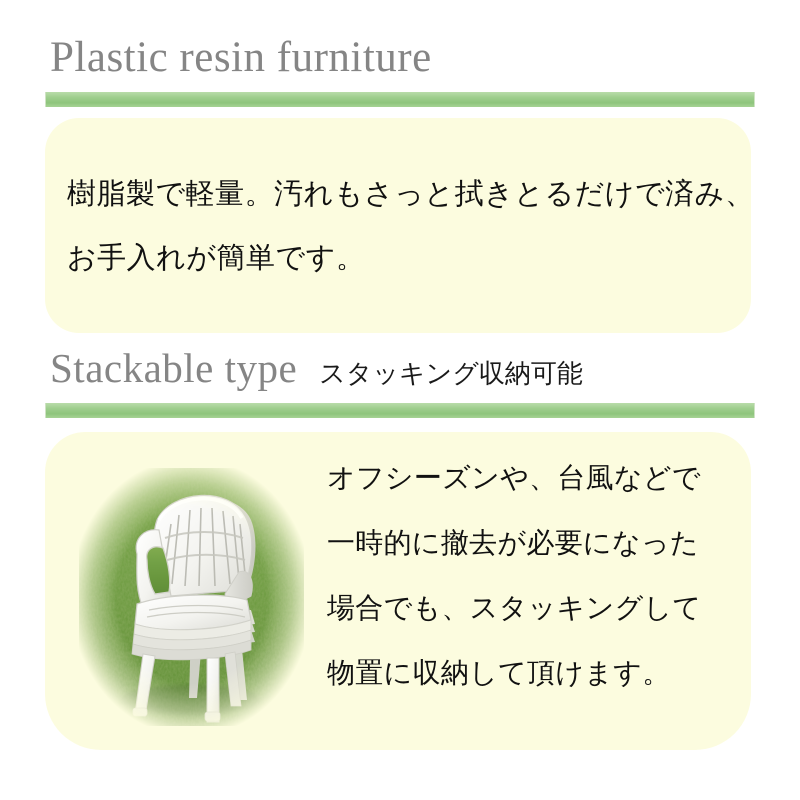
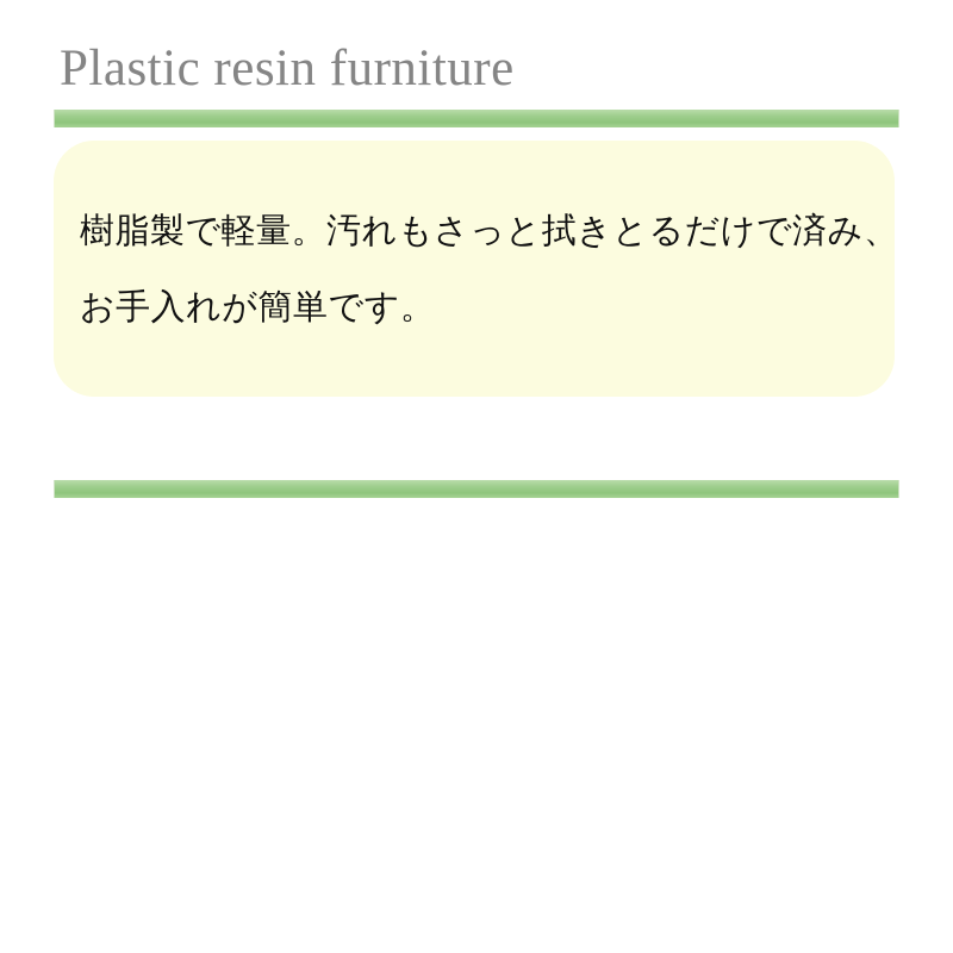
  Plastic resin furniture
  樹脂製で軽量。汚れもさっと拭きとるだけで済み、
  お手入れが簡単です。
- Stackable type
- スタッキング収納可能
- オフシーズンや、台風などで
- 一時的に撤去が必要になった
- 場合でも、スタッキングして
- 物置に収納して頂けます。
